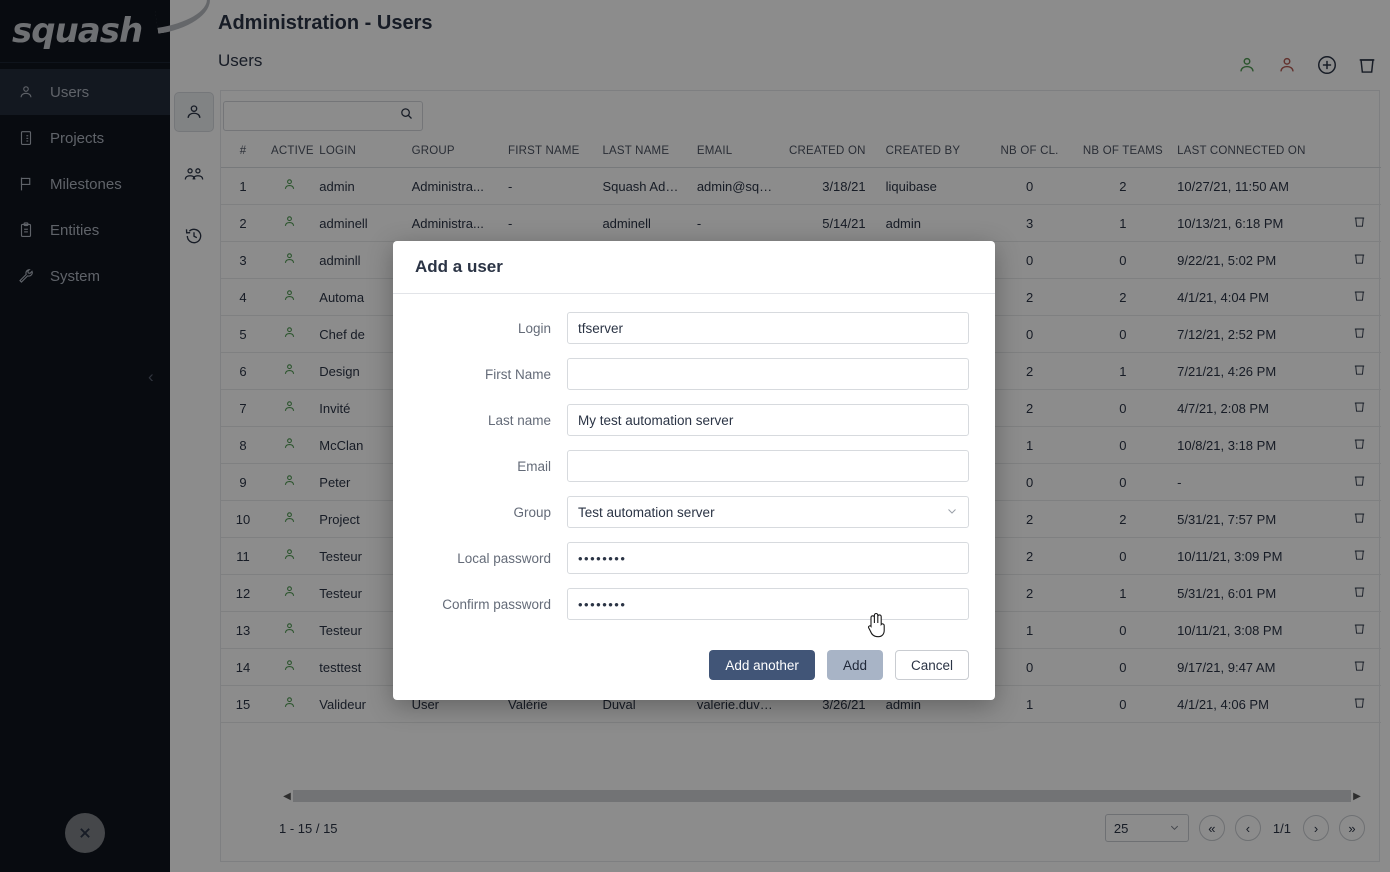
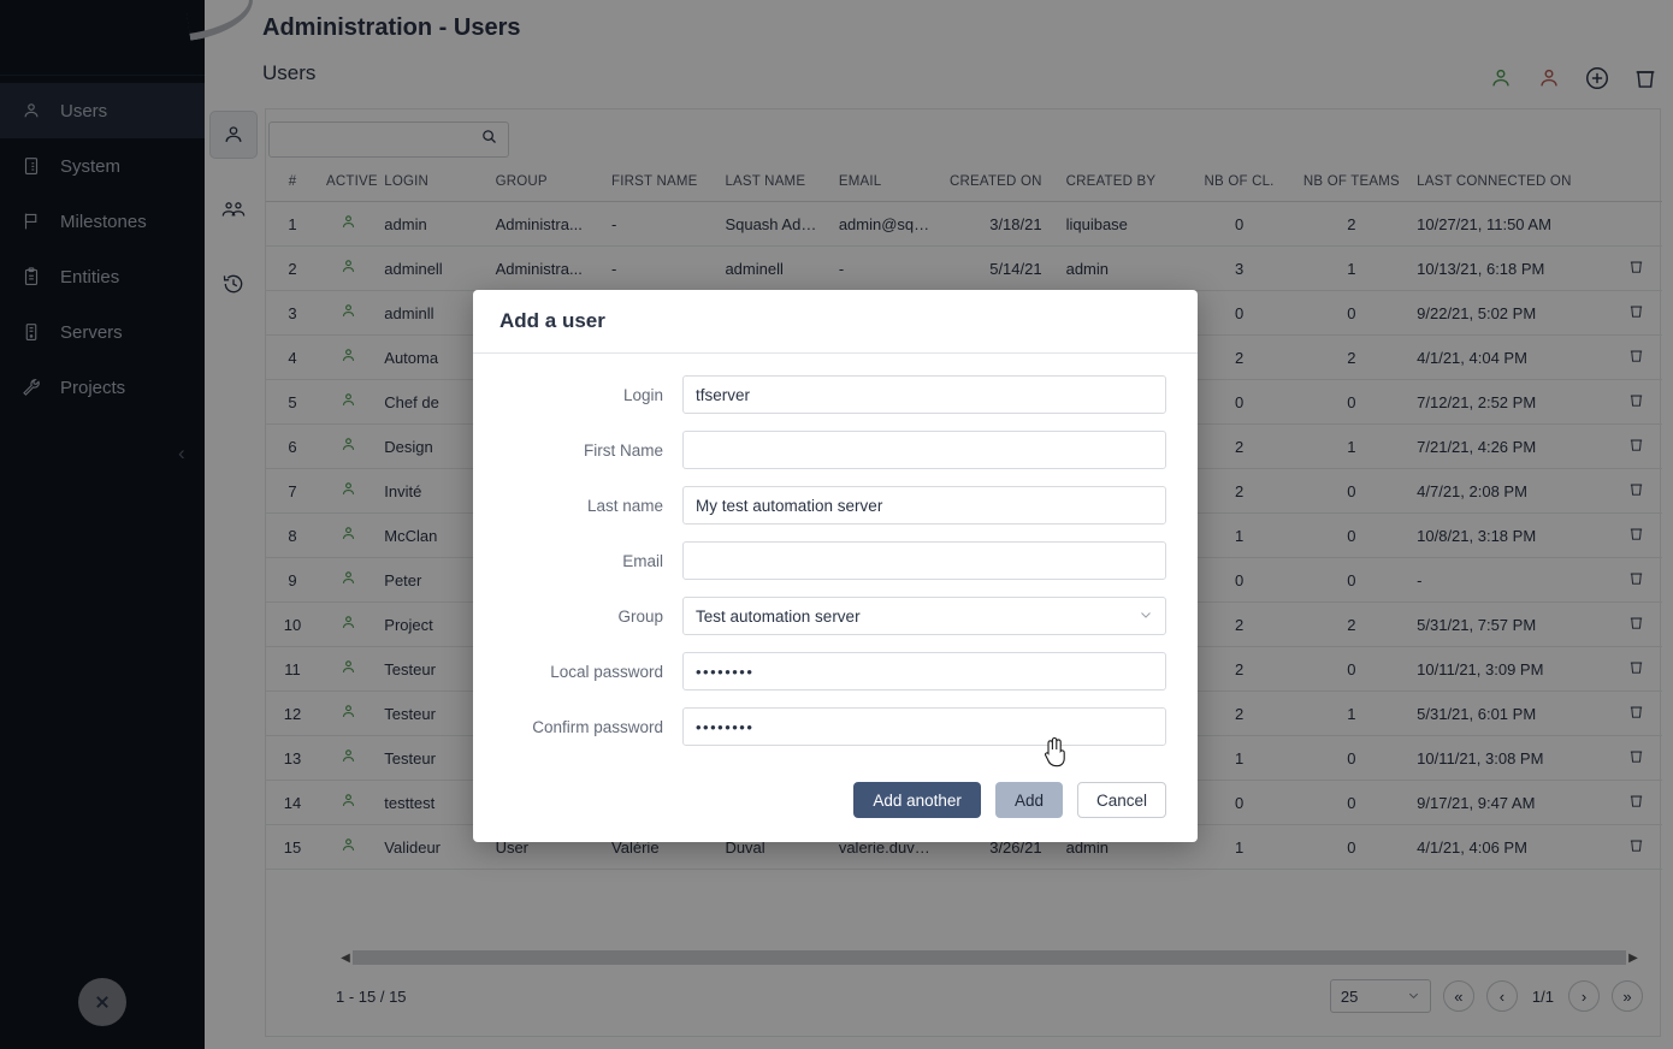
  Administration - Users
  Users
  #	ACTIVE	LOGIN	GROUP	FIRST NAME	LAST NAME	EMAIL	CREATED ON	CREATED BY	NB OF CL.	NB OF TEAMS	LAST CONNECTED ON
  1		admin	Administra...	-	Squash Adm...	admin@squ...	3/18/21	liquibase	0	2	10/27/21, 11:50 AM
  2		adminell	Administra...	-	adminell	-	5/14/21	admin	3	1	10/13/21, 6:18 PM
  3		adminll							0	0	9/22/21, 5:02 PM
  4		Automa							2	2	4/1/21, 4:04 PM
  5		Chef de							0	0	7/12/21, 2:52 PM
  6		Design							2	1	7/21/21, 4:26 PM
  7		Invité							2	0	4/7/21, 2:08 PM
  8		McClan							1	0	10/8/21, 3:18 PM
  9		Peter							0	0	-
  10		Project							2	2	5/31/21, 7:57 PM
  11		Testeur							2	0	10/11/21, 3:09 PM
  12		Testeur							2	1	5/31/21, 6:01 PM
  13		Testeur							1	0	10/11/21, 3:08 PM
  15		Valideur	User	Valérie	Duval	valerie.duval...	3/26/21	admin	1	0	4/1/21, 4:06 PM
  ◀
  ▶
  1 - 15 / 15
  25
  «
  ‹
  1/1
  ›
  »
- squash
  Users
- Projects
+ System
  Milestones
  Entities
+ Servers
- System
+ Projects
  ‹
  Add a user
  Login
  tfserver
  First Name
  Last name
  My test automation server
  Email
  Group
  Test automation server
  Local password
  ••••••••
  Confirm password
  ••••••••
  Add another
  Add
  Cancel
